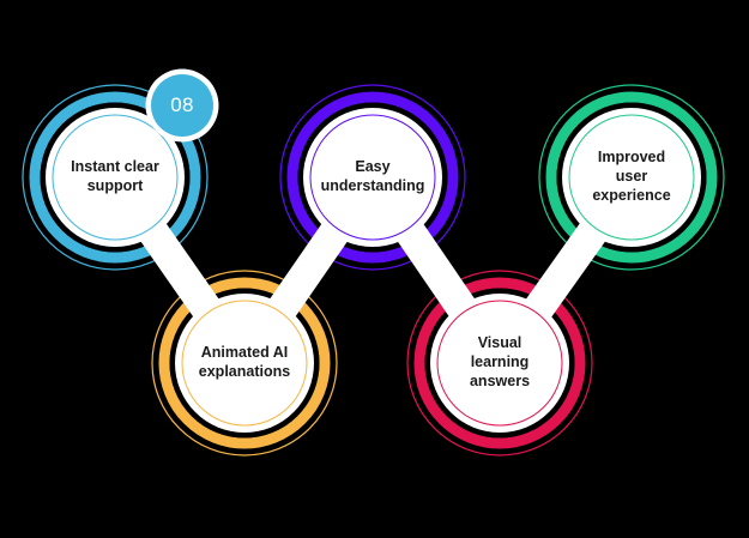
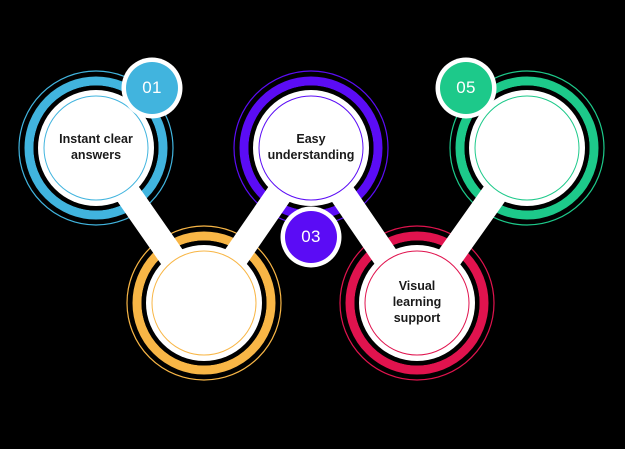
- Instant clear support
+ Instant clear answers
- Animated AI explanations
  Easy understanding
- Visual learning answers
+ Visual learning support
- Improved user experience
- 08
+ 01
+ 03
+ 05
